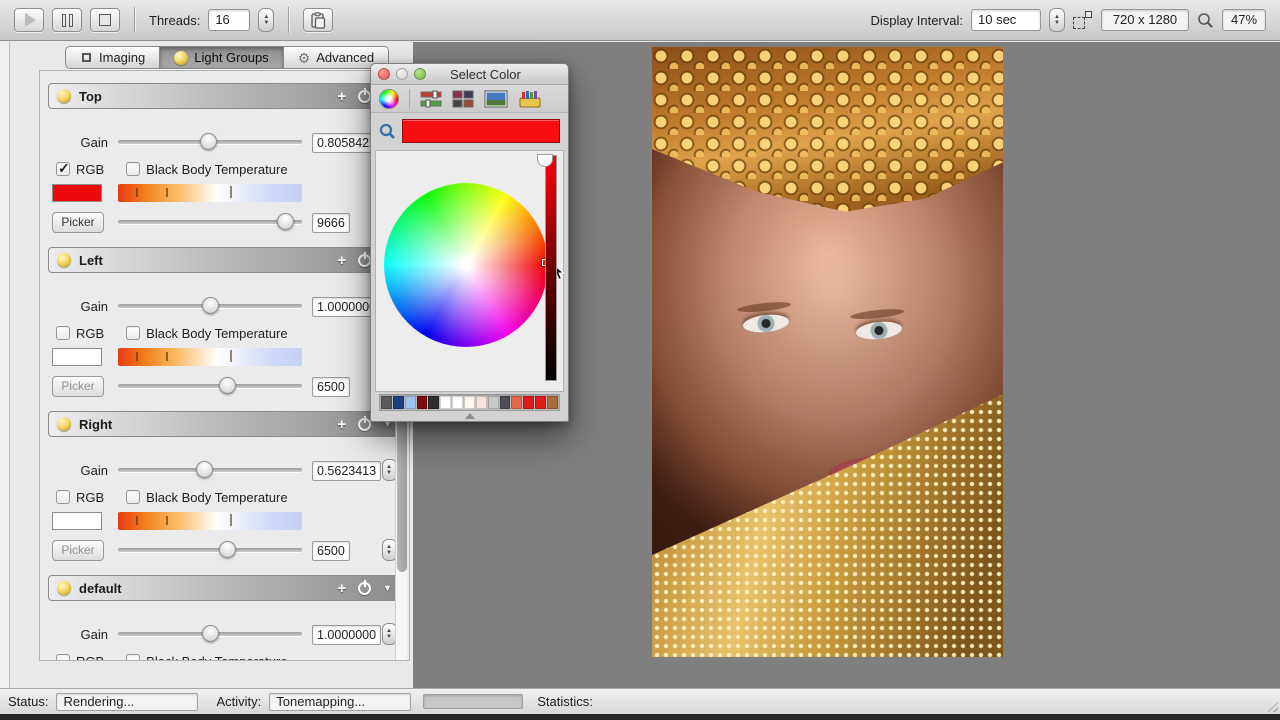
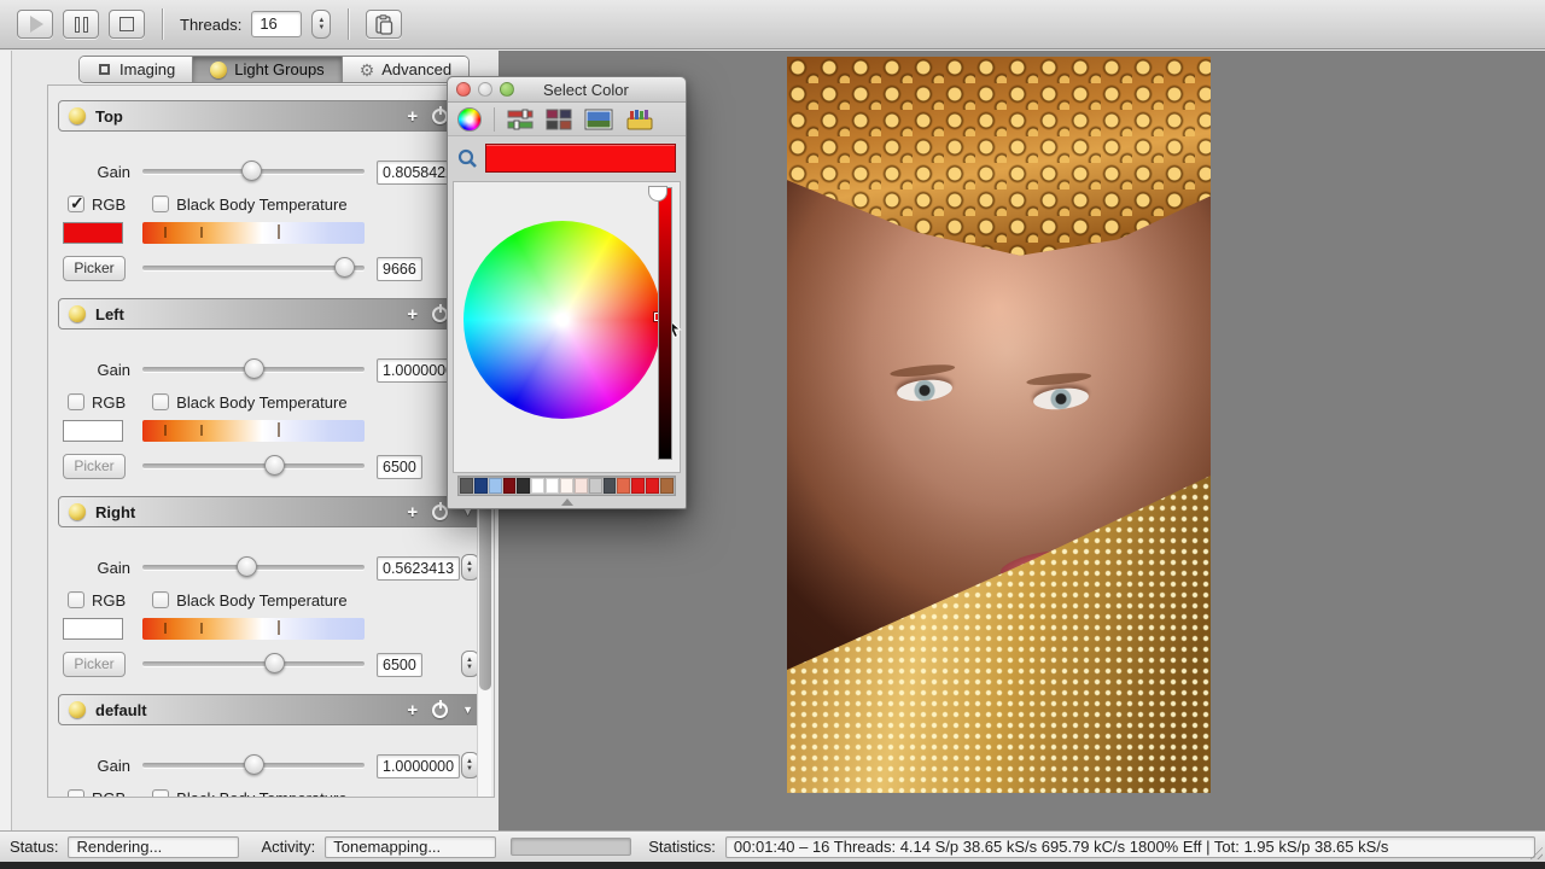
  Threads:
  16
- Display Interval:
- 10 sec
- 720 x 1280
- 47%
  Imaging
  Light Groups
  ⚙
  Advanced
  Top
  +
  Gain
  0.805842
  RGB
  Black Body Temperature
  Picker
  9666
  Left
  +
  Gain
  1.000000
  RGB
  Black Body Temperature
  Picker
  6500
  Right
  +
  ▼
  Gain
  0.5623413
  RGB
  Black Body Temperature
  Picker
  6500
  default
  +
  ▼
  Gain
  1.0000000
  Select Color
  Status:
  Rendering...
  Activity:
  Tonemapping...
  Statistics:
+ 00:01:40 – 16 Threads: 4.14 S/p 38.65 kS/s 695.79 kC/s 1800% Eff | Tot: 1.95 kS/p 38.65 kS/s
